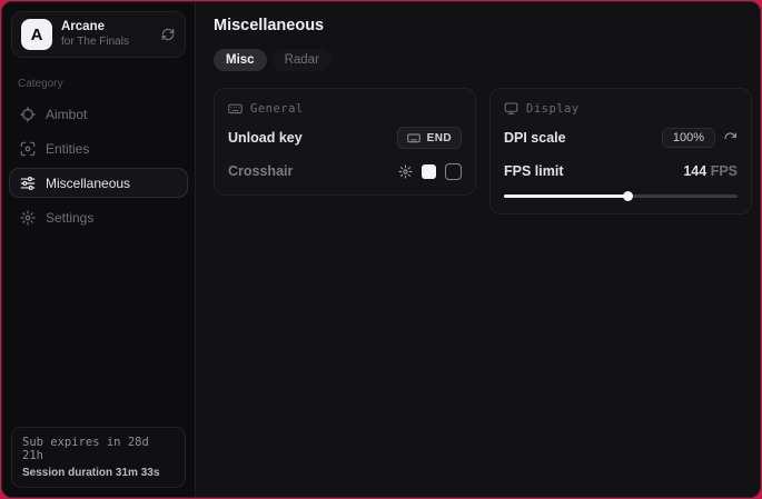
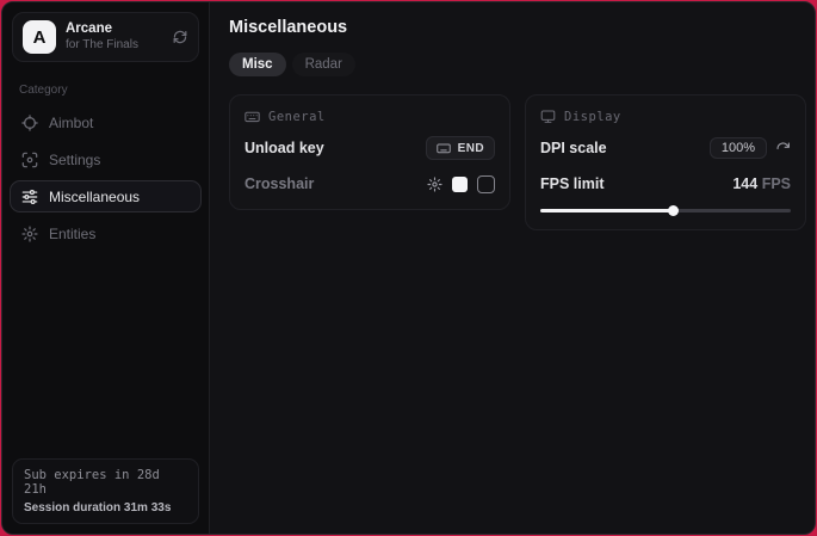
  A
  Arcane
  for The Finals
  Category
  Aimbot
- Entities
+ Settings
  Miscellaneous
- Settings
+ Entities
  Sub expires in 28d 21h
  Session duration 31m 33s
  Miscellaneous
  Misc
  Radar
  General
  Unload key
  END
  Crosshair
  Display
  DPI scale
  100%
  FPS limit
  144 FPS
